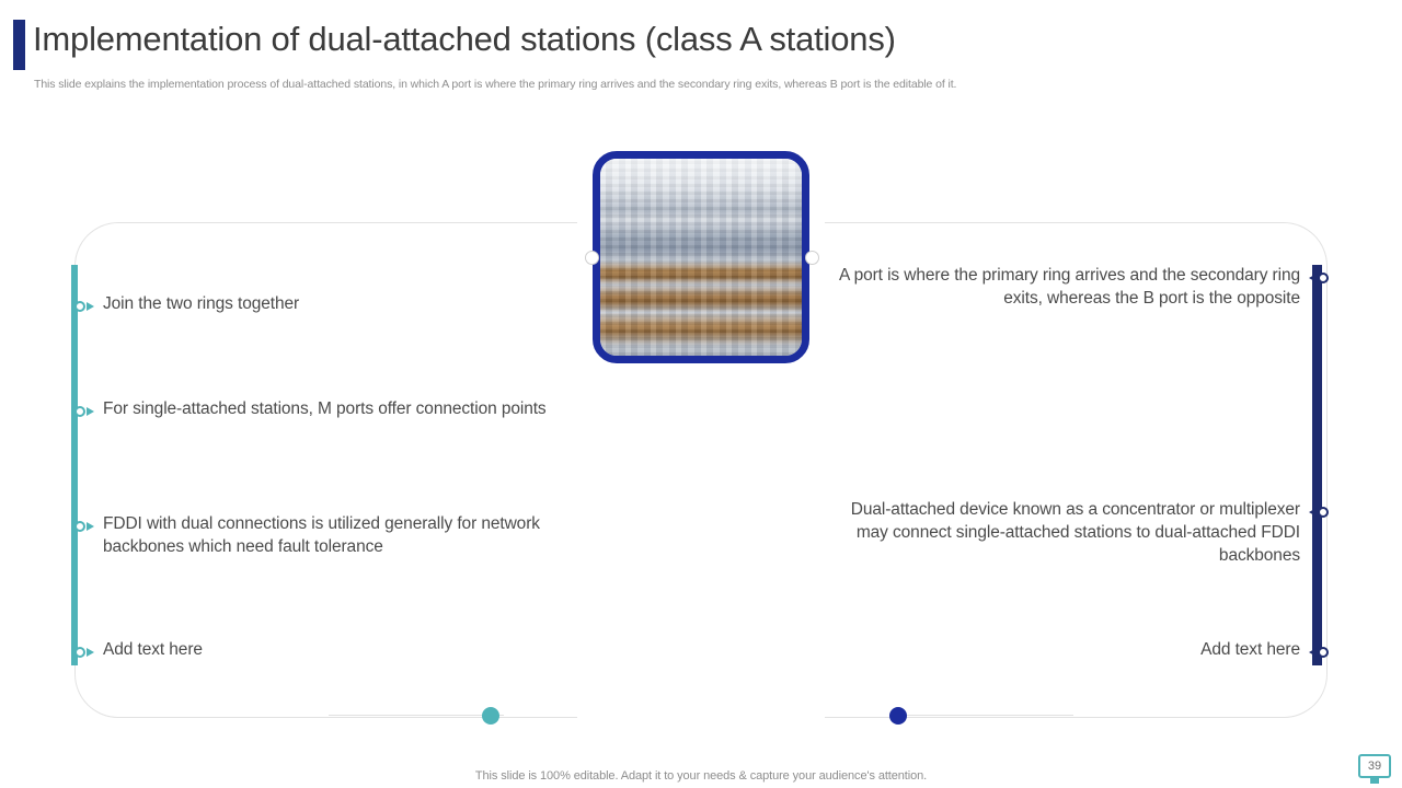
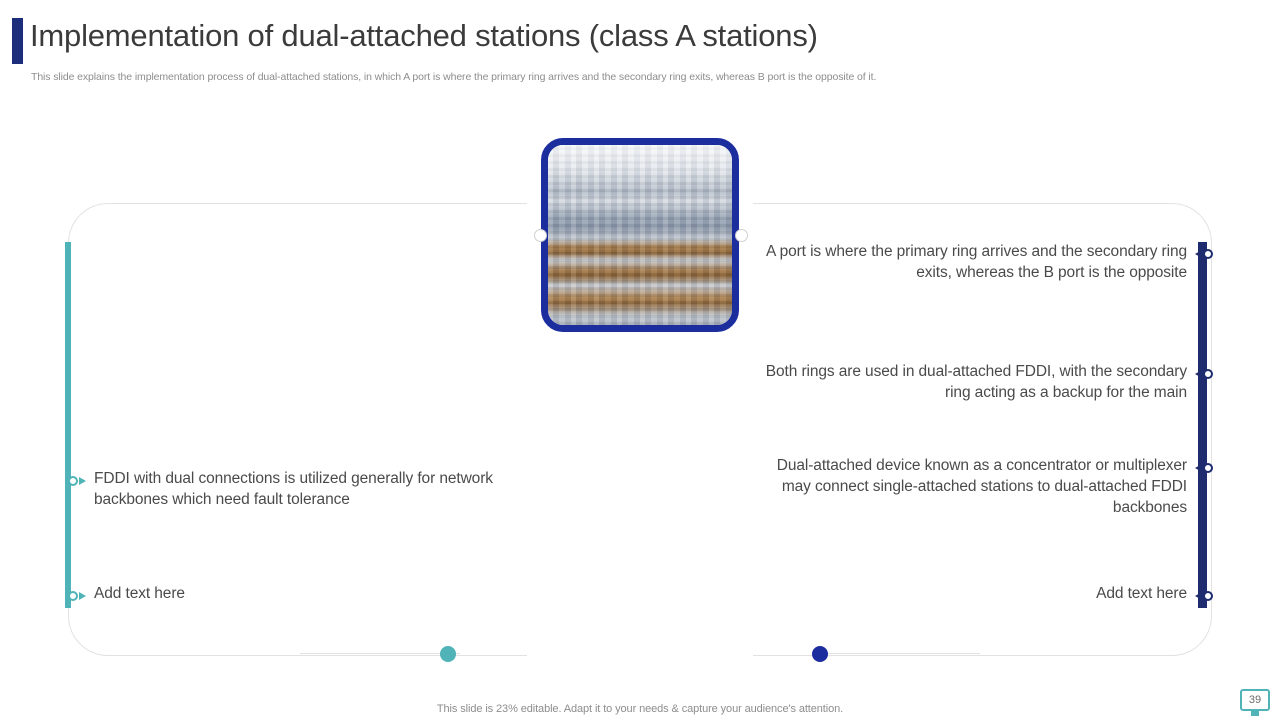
  Implementation of dual-attached stations (class A stations)
- This slide explains the implementation process of dual-attached stations, in which A port is where the primary ring arrives and the secondary ring exits, whereas B port is the editable of it.
+ This slide explains the implementation process of dual-attached stations, in which A port is where the primary ring arrives and the secondary ring exits, whereas B port is the opposite of it.
- Join the two rings together
- For single-attached stations, M ports offer connection points
  FDDI with dual connections is utilized generally for network backbones which need fault tolerance
  Add text here
  A port is where the primary ring arrives and the secondary ring exits, whereas the B port is the opposite
+ Both rings are used in dual-attached FDDI, with the secondary ring acting as a backup for the main
  Dual-attached device known as a concentrator or multiplexer may connect single-attached stations to dual-attached FDDI backbones
  Add text here
- This slide is 100% editable. Adapt it to your needs & capture your audience's attention.
+ This slide is 23% editable. Adapt it to your needs & capture your audience's attention.
  39
